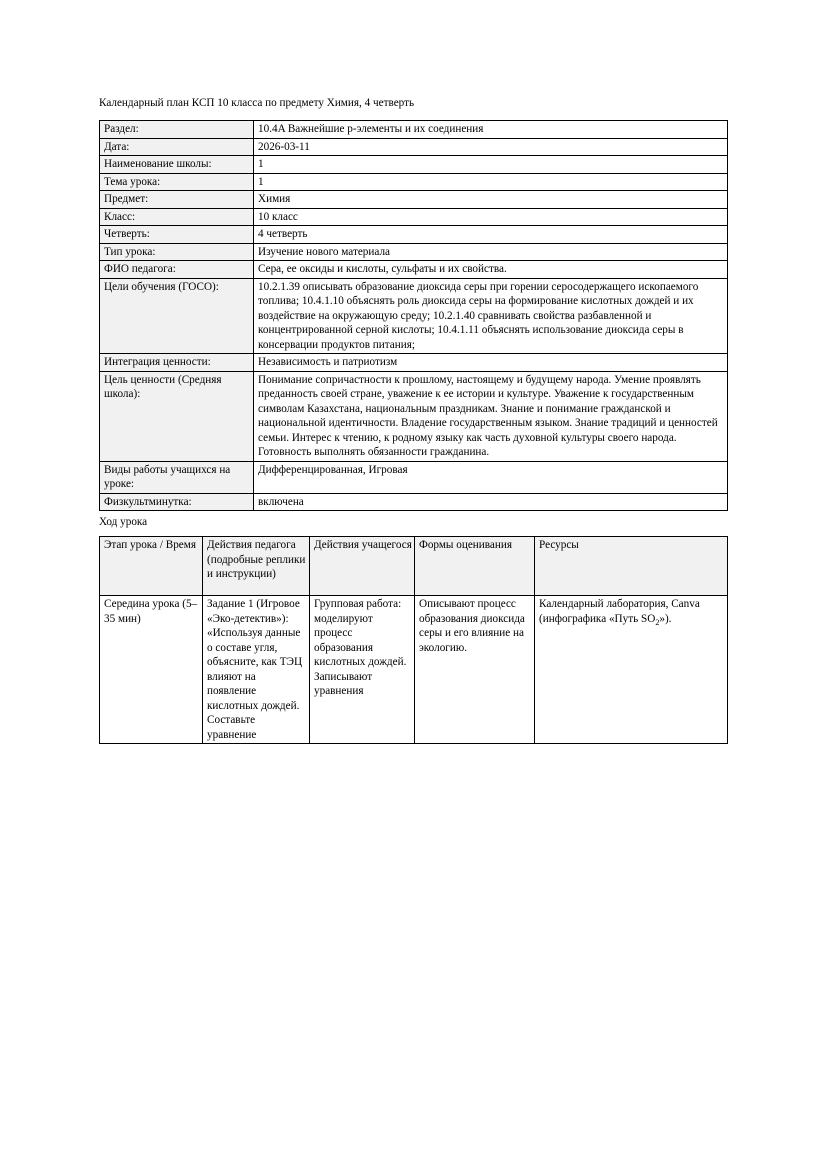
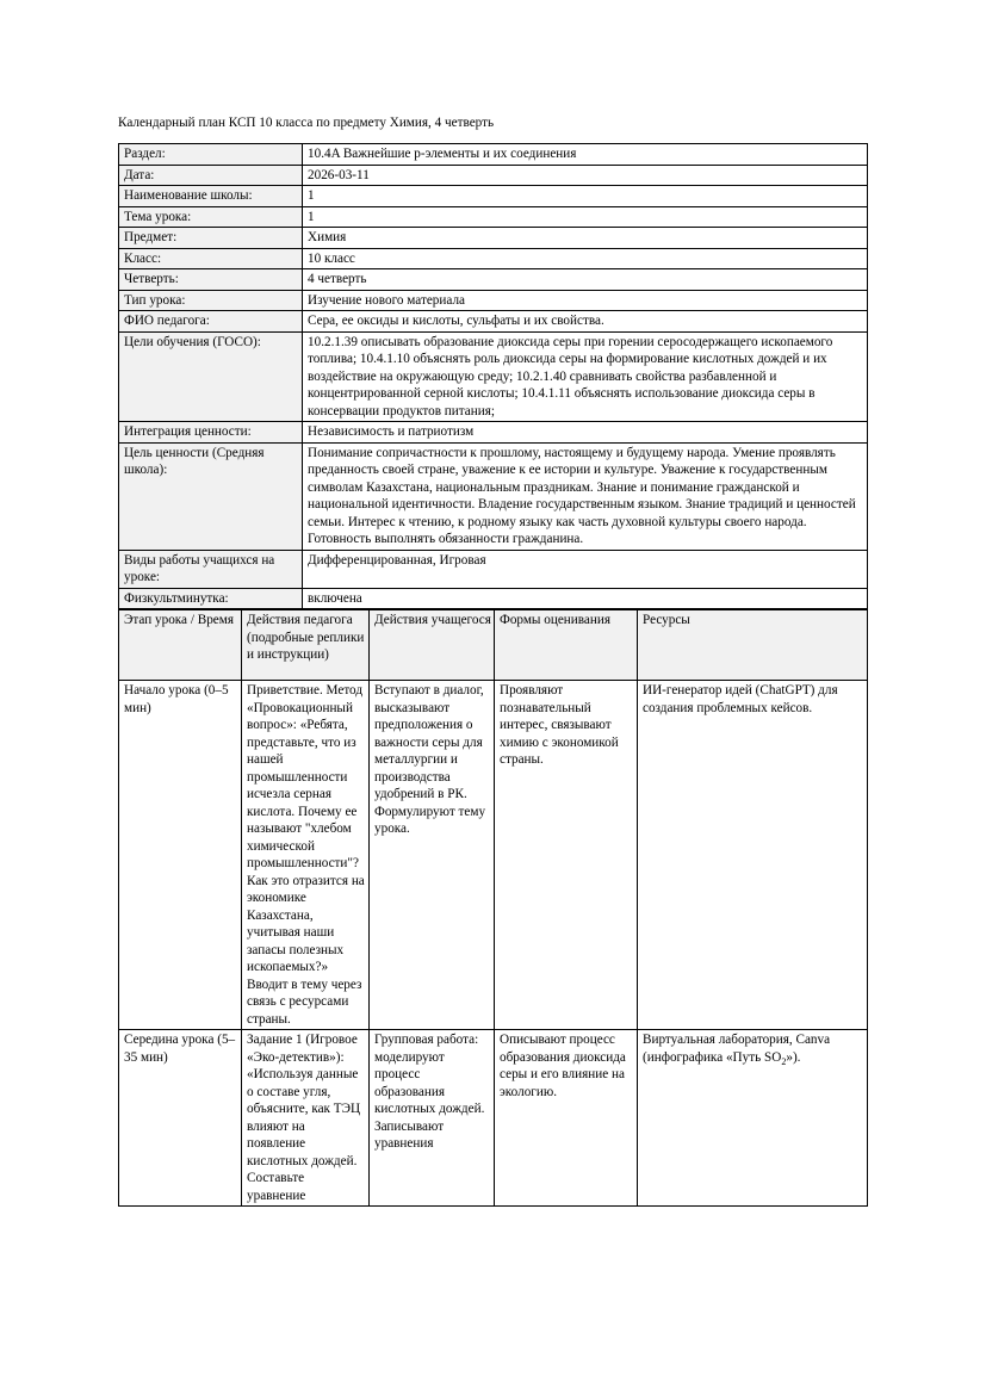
  Календарный план КСП 10 класса по предмету Химия, 4 четверть
  Раздел:	10.4A Важнейшие p-элементы и их соединения
  Дата:	2026-03-11
  Наименование школы:	1
  Тема урока:	1
  Предмет:	Химия
  Класс:	10 класс
  Четверть:	4 четверть
  Тип урока:	Изучение нового материала
  ФИО педагога:	Сера, ее оксиды и кислоты, сульфаты и их свойства.
  Цели обучения (ГОСО):	10.2.1.39 описывать образование диоксида серы при горении серосодержащего ископаемого топлива; 10.4.1.10 объяснять роль диоксида серы на формирование кислотных дождей и их воздействие на окружающую среду; 10.2.1.40 сравнивать свойства разбавленной и концентрированной серной кислоты; 10.4.1.11 объяснять использование диоксида серы в консервации продуктов питания;
  Интеграция ценности:	Независимость и патриотизм
  Цель ценности (Средняя школа):	Понимание сопричастности к прошлому, настоящему и будущему народа. Умение проявлять преданность своей стране, уважение к ее истории и культуре. Уважение к государственным символам Казахстана, национальным праздникам. Знание и понимание гражданской и национальной идентичности. Владение государственным языком. Знание традиций и ценностей семьи. Интерес к чтению, к родному языку как часть духовной культуры своего народа. Готовность выполнять обязанности гражданина.
  Виды работы учащихся на уроке:	Дифференцированная, Игровая
  Физкультминутка:	включена
- Ход урока
  Этап урока / Время	Действия педагога (подробные реплики и инструкции)	Действия учащегося	Формы оценивания	Ресурсы
+ Начало урока (0–5 мин)	Приветствие. Метод «Провокационный вопрос»: «Ребята, представьте, что из нашей промышленности исчезла серная кислота. Почему ее называют "хлебом химической промышленности"? Как это отразится на экономике Казахстана, учитывая наши запасы полезных ископаемых?» Вводит в тему через связь с ресурсами страны.	Вступают в диалог, высказывают предположения о важности серы для металлургии и производства удобрений в РК. Формулируют тему урока.	Проявляют познавательный интерес, связывают химию с экономикой страны.	ИИ-генератор идей (ChatGPT) для создания проблемных кейсов.
- Середина урока (5–35 мин)	Задание 1 (Игровое «Эко-детектив»): «Используя данные о составе угля, объясните, как ТЭЦ влияют на появление кислотных дождей. Составьте уравнение	Групповая работа: моделируют процесс образования кислотных дождей. Записывают уравнения	Описывают процесс образования диоксида серы и его влияние на экологию.	Календарный лаборатория, Canva (инфографика «Путь SO2»).
+ Середина урока (5–35 мин)	Задание 1 (Игровое «Эко-детектив»): «Используя данные о составе угля, объясните, как ТЭЦ влияют на появление кислотных дождей. Составьте уравнение	Групповая работа: моделируют процесс образования кислотных дождей. Записывают уравнения	Описывают процесс образования диоксида серы и его влияние на экологию.	Виртуальная лаборатория, Canva (инфографика «Путь SO2»).
